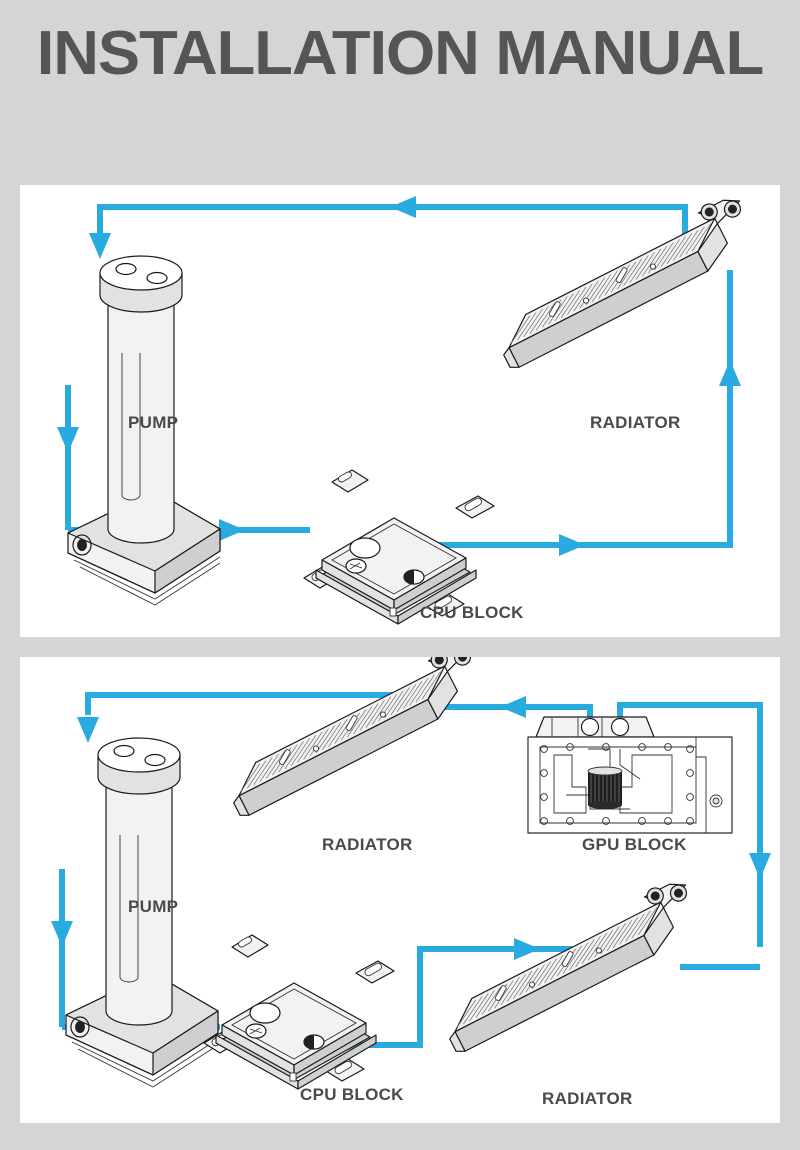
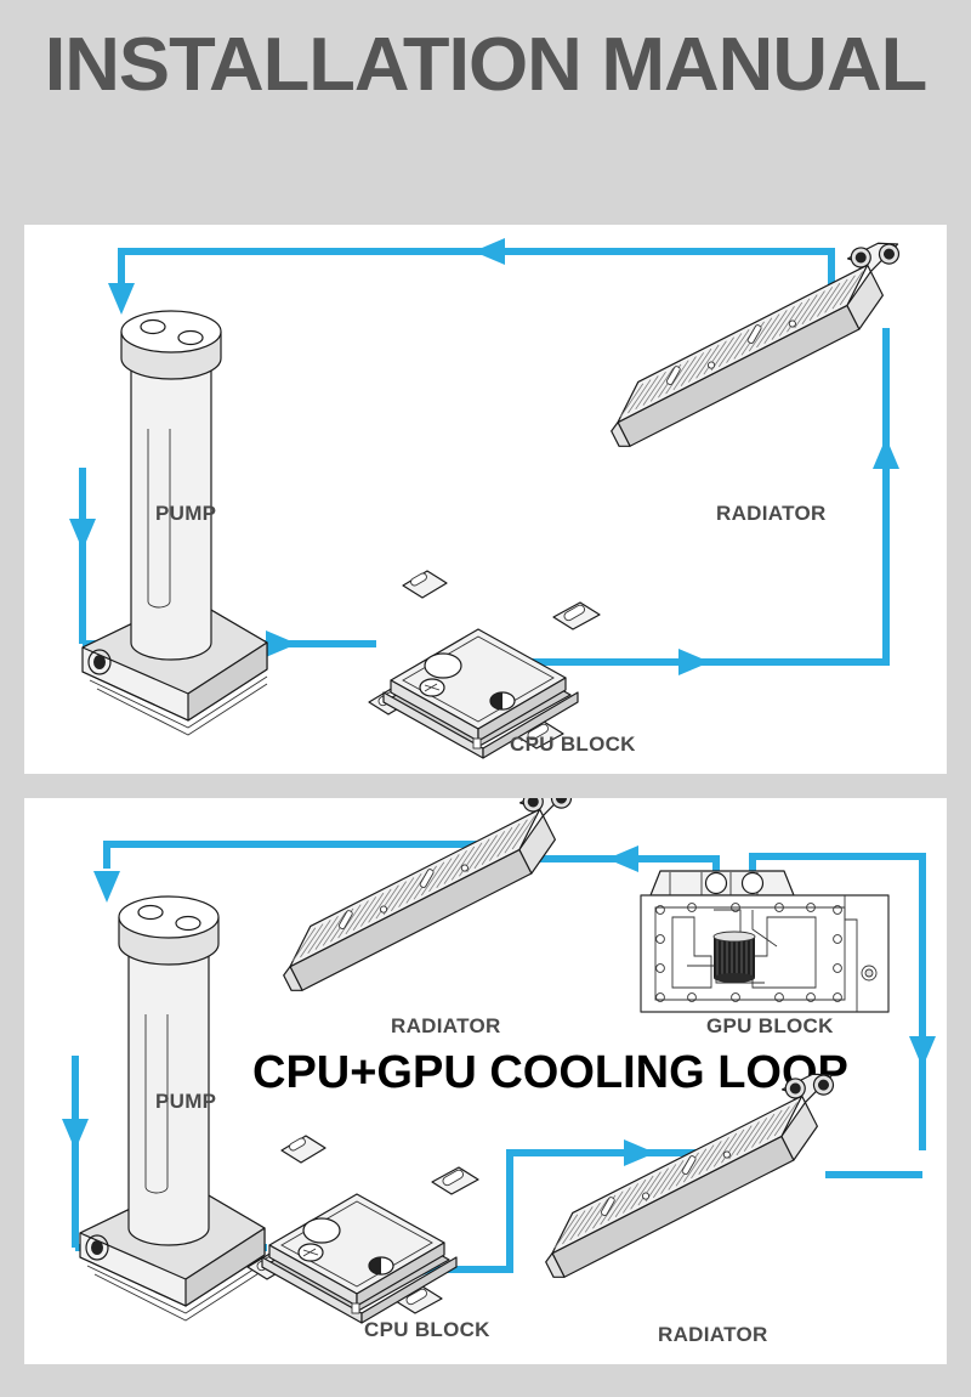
  INSTALLATION MANUAL
  PUMP
  RADIATOR
  CPU BLOCK
+ CPU+GPU COOLING LOOP
  PUMP
  RADIATOR
  GPU BLOCK
  CPU BLOCK
  RADIATOR
